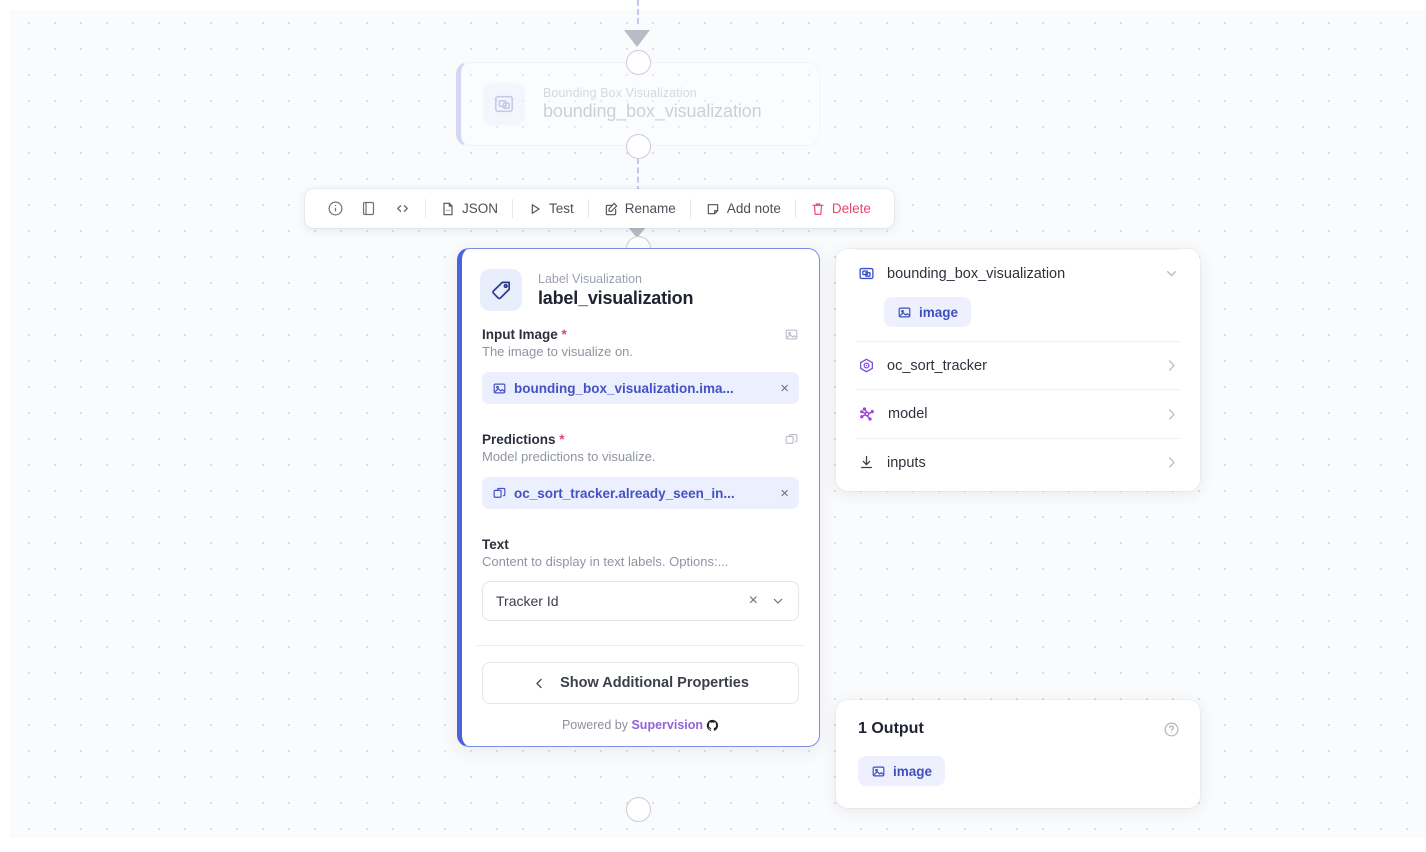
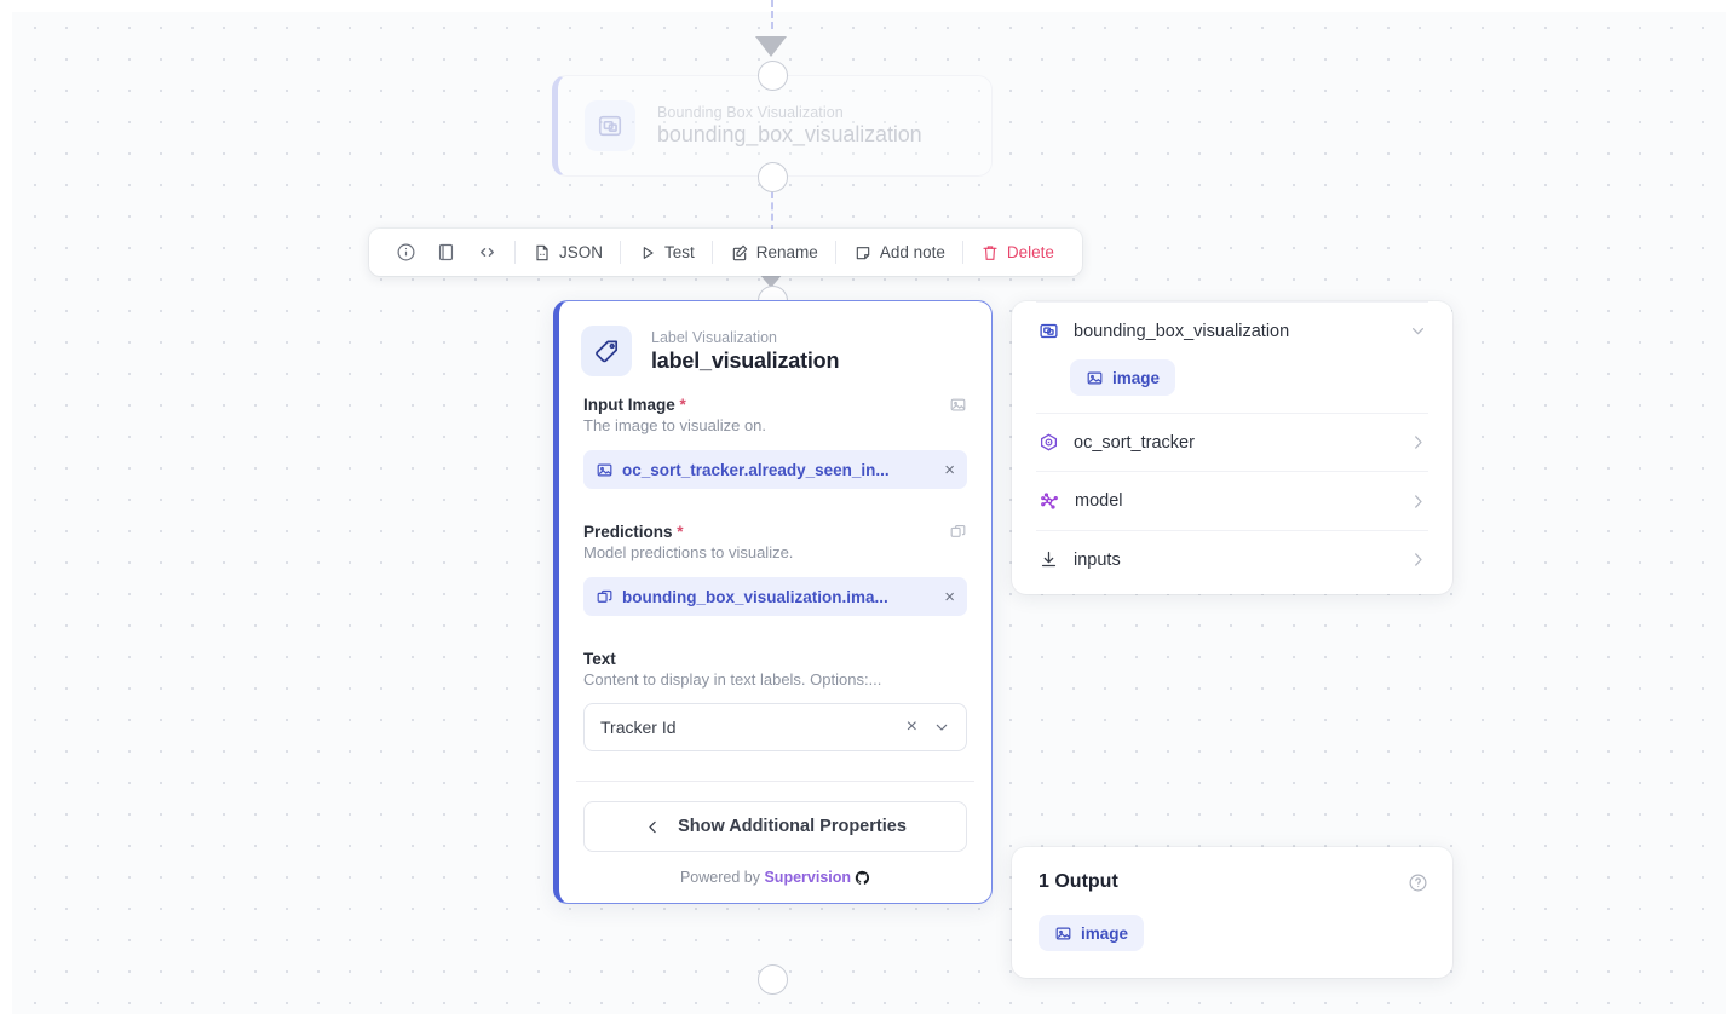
  Bounding Box Visualization
  bounding_box_visualization
  JSON
  Test
  Rename
  Add note
  Delete
  Label Visualization
  label_visualization
  Input Image *
  The image to visualize on.
- bounding_box_visualization.ima...
+ oc_sort_tracker.already_seen_in...
  ×
  Predictions *
  Model predictions to visualize.
- oc_sort_tracker.already_seen_in...
+ bounding_box_visualization.ima...
  ×
  Text
  Content to display in text labels. Options:...
  Tracker Id
  ×
  Show Additional Properties
  Powered by Supervision
  bounding_box_visualization
  image
  oc_sort_tracker
  model
  inputs
  1 Output
  image
